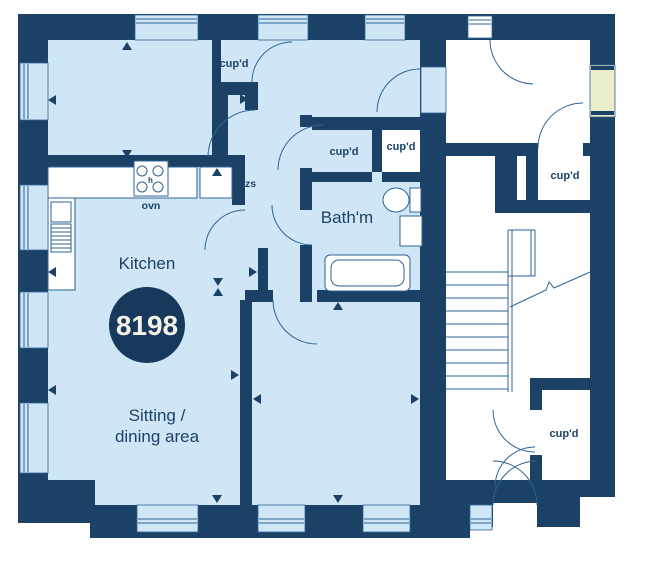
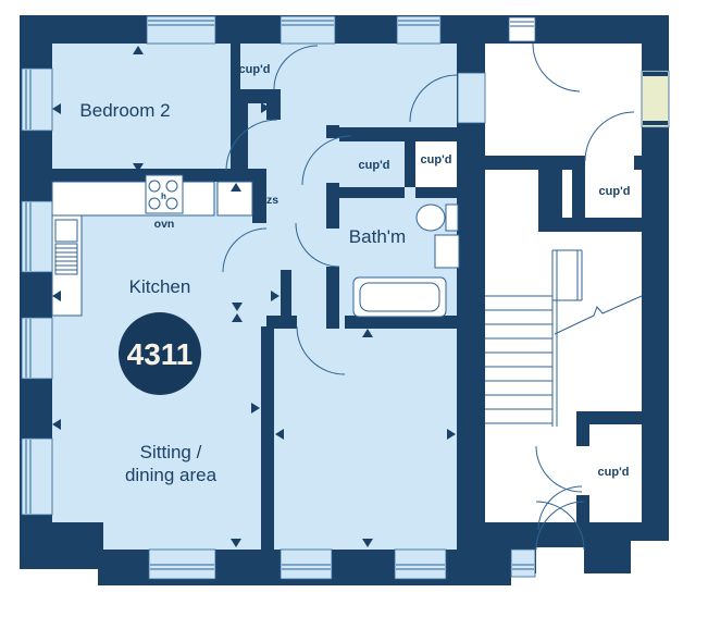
  h
- 8198
+ 4311
+ Bedroom 2
  Kitchen
  Sitting /
  dining area
  Bath'm
  cup'd
  cup'd
  cup'd
  cup'd
  cup'd
  ovn
  ffzs
